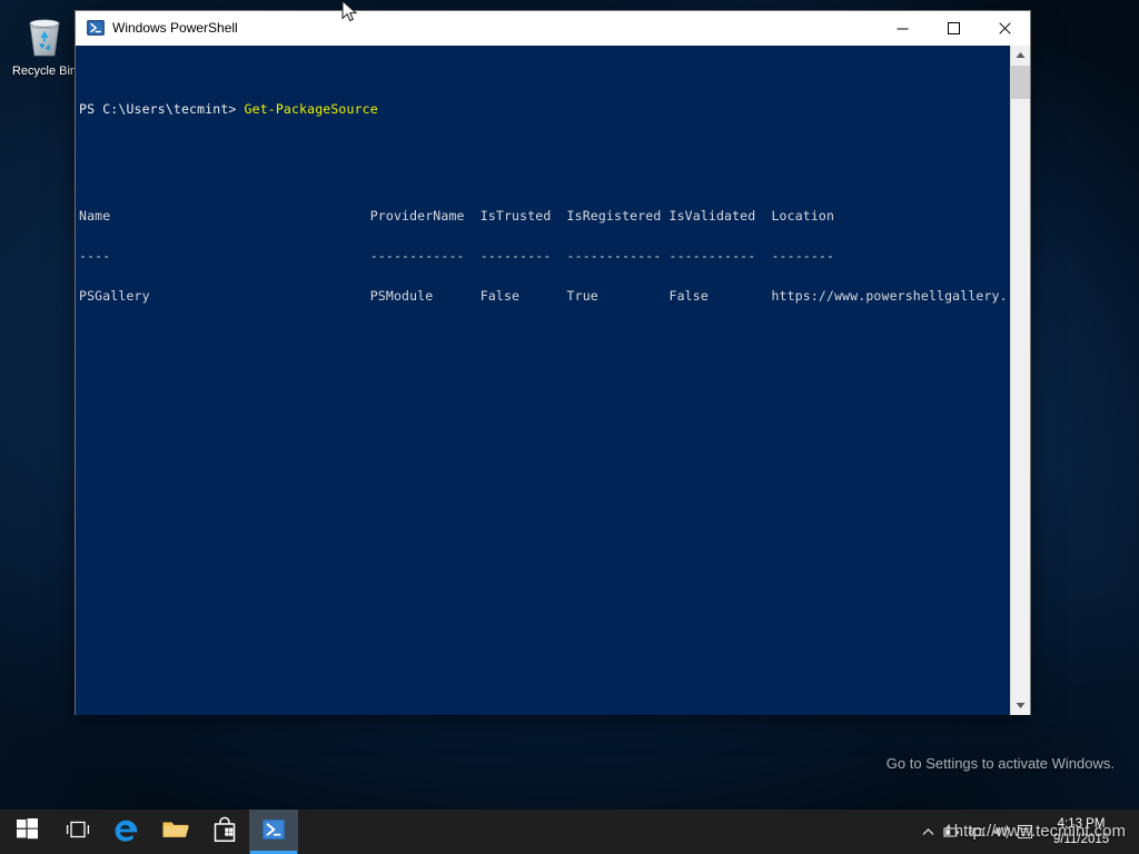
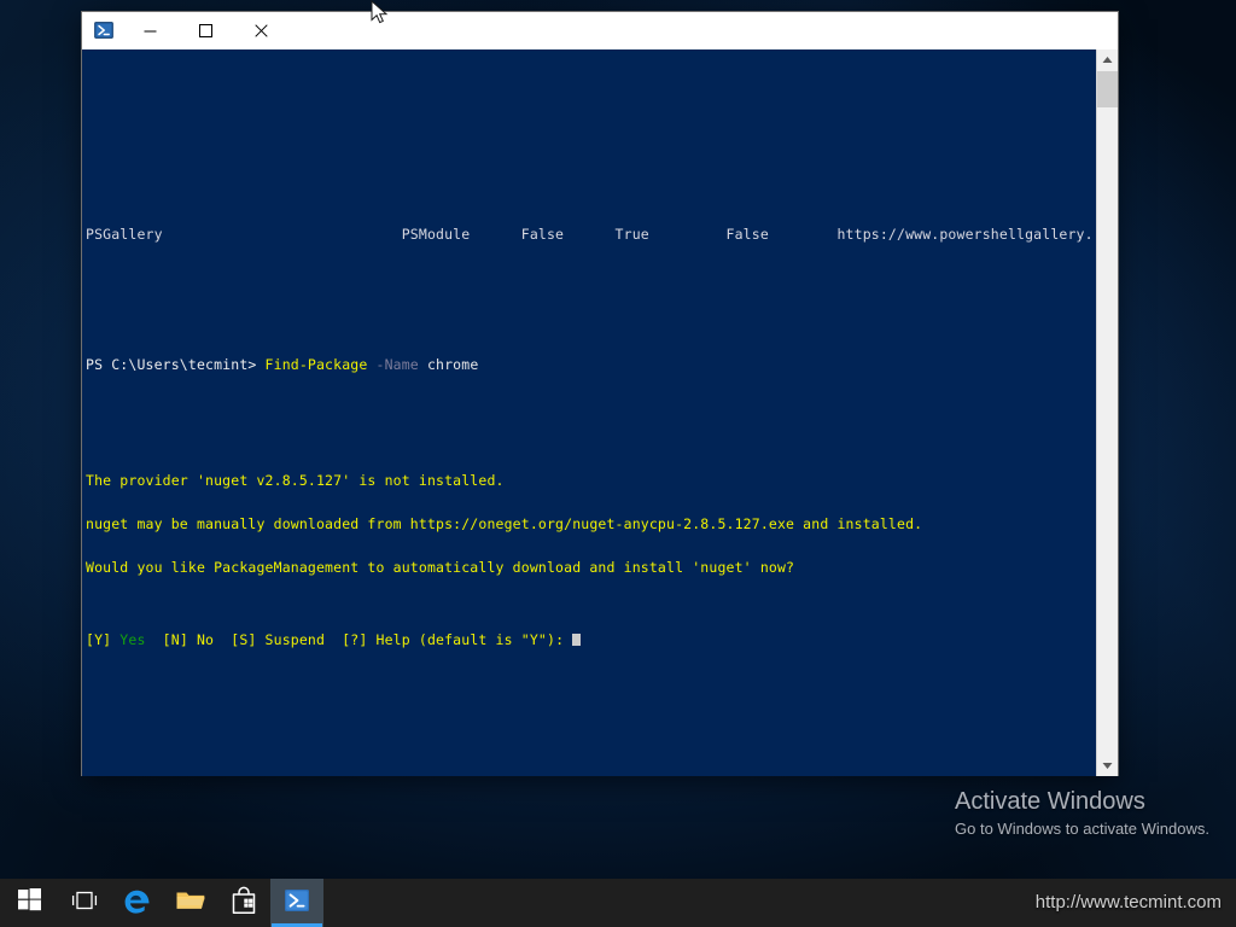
- Recycle Bin
- Windows PowerShell
- PS C:\Users\tecmint> Get-PackageSource
- Name ProviderName IsTrusted IsRegistered IsValidated Location
- ---- ------------ --------- ------------ ----------- --------
  PSGallery PSModule False True False https://www.powershellgallery.
+ PS C:\Users\tecmint> Find-Package -Name chrome
+ The provider 'nuget v2.8.5.127' is not installed.
+ nuget may be manually downloaded from https://oneget.org/nuget-anycpu-2.8.5.127.exe and installed.
+ Would you like PackageManagement to automatically download and install 'nuget' now?
+ [Y] Yes [N] No [S] Suspend [?] Help (default is "Y"):
+ Activate Windows
- Go to Settings to activate Windows.
+ Go to Windows to activate Windows.
- 4:13 PM
- 9/11/2015
  http://www.tecmint.com
